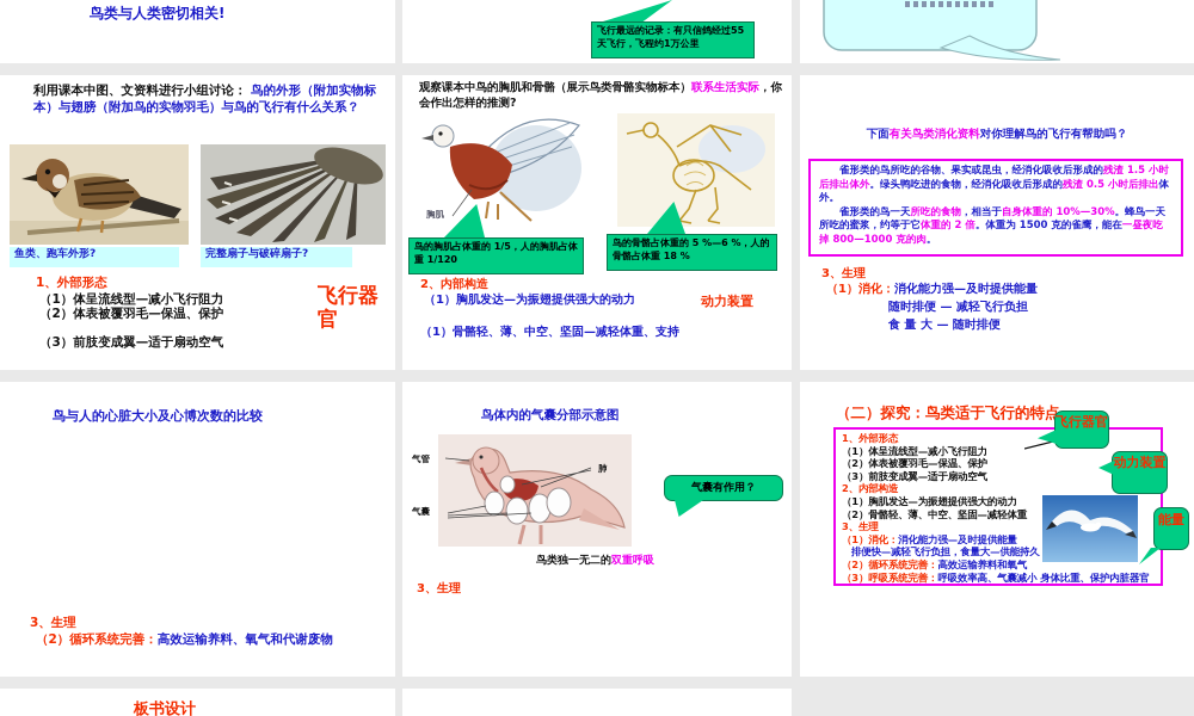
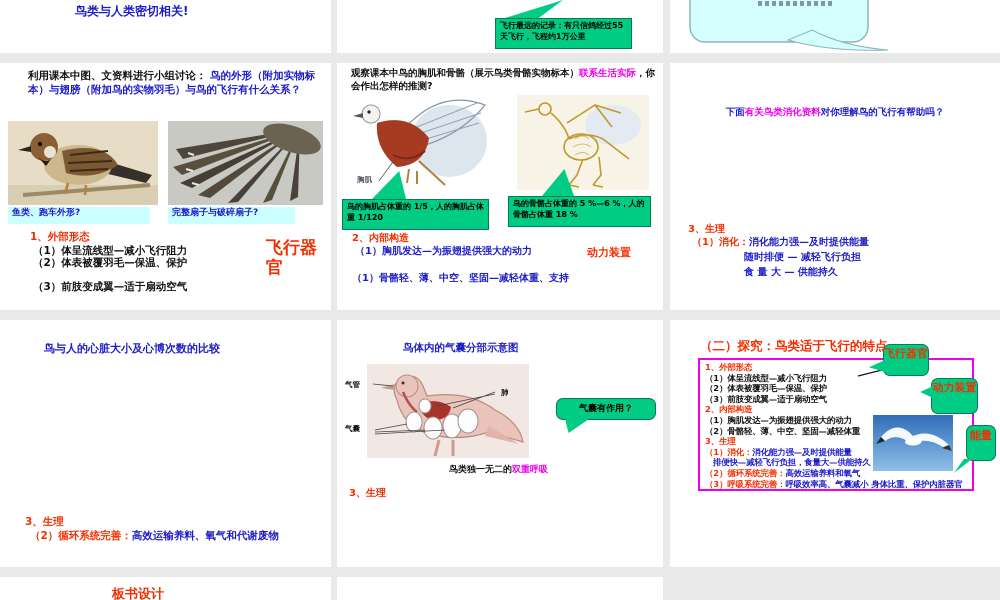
  鸟类与人类密切相关!
  飞行最远的记录：有只信鸽经过55天飞行，飞程约1万公里
  利用课本中图、文资料进行小组讨论： 鸟的外形（附加实物标本）与翅膀（附加鸟的实物羽毛）与鸟的飞行有什么关系？
  鱼类、跑车外形?
  完整扇子与破碎扇子?
  1、外部形态
  （1）体呈流线型—减小飞行阻力
  （2）体表被覆羽毛—保温、保护
  （3）前肢变成翼—适于扇动空气
  飞行器官
  观察课本中鸟的胸肌和骨骼（展示鸟类骨骼实物标本）联系生活实际，你会作出怎样的推测?
  胸肌
  鸟的胸肌占体重的 1/5，人的胸肌占体重 1/120
  鸟的骨骼占体重的 5 %—6 %，人的骨骼占体重 18 %
  2、内部构造
  （1）胸肌发达—为振翅提供强大的动力
  动力装置
  （1）骨骼轻、薄、中空、坚固—减轻体重、支持
  下面有关鸟类消化资料对你理解鸟的飞行有帮助吗？
- 雀形类的鸟所吃的谷物、果实或昆虫，经消化吸收后形成的残渣 1.5 小时后排出体外。绿头鸭吃进的食物，经消化吸收后形成的残渣 0.5 小时后排出体外。
- 雀形类的鸟一天所吃的食物，相当于自身体重的 10%—30%。蜂鸟一天所吃的蜜浆，约等于它体重的 2 倍。体重为 1500 克的雀鹰，能在一昼夜吃掉 800—1000 克的肉。
  3、生理
  （1）消化：消化能力强—及时提供能量
  随时排便 — 减轻飞行负担
- 食 量 大 — 随时排便
+ 食 量 大 — 供能持久
  鸟与人的心脏大小及心博次数的比较
  3、生理
  （2）循环系统完善：高效运输养料、氧气和代谢废物
  鸟体内的气囊分部示意图
  气管
  肺
  气囊
  气囊有作用？
  鸟类独一无二的双重呼吸
  3、生理
  （二）探究：鸟类适于飞行的特点
  1、外部形态
  （1）体呈流线型—减小飞行阻力
  （2）体表被覆羽毛—保温、保护
  （3）前肢变成翼—适于扇动空气
  2、内部构造
  （1）胸肌发达—为振翅提供强大的动力
  （2）骨骼轻、薄、中空、坚固—减轻体重
  3、生理
  （1）消化：消化能力强—及时提供能量
  排便快—减轻飞行负担，食量大—供能持久
  （2）循环系统完善：高效运输养料和氧气
  （3）呼吸系统完善：呼吸效率高、气囊减小 身体比重、保护内脏器官
  飞行器官
  动力装置
  能量
  板书设计
